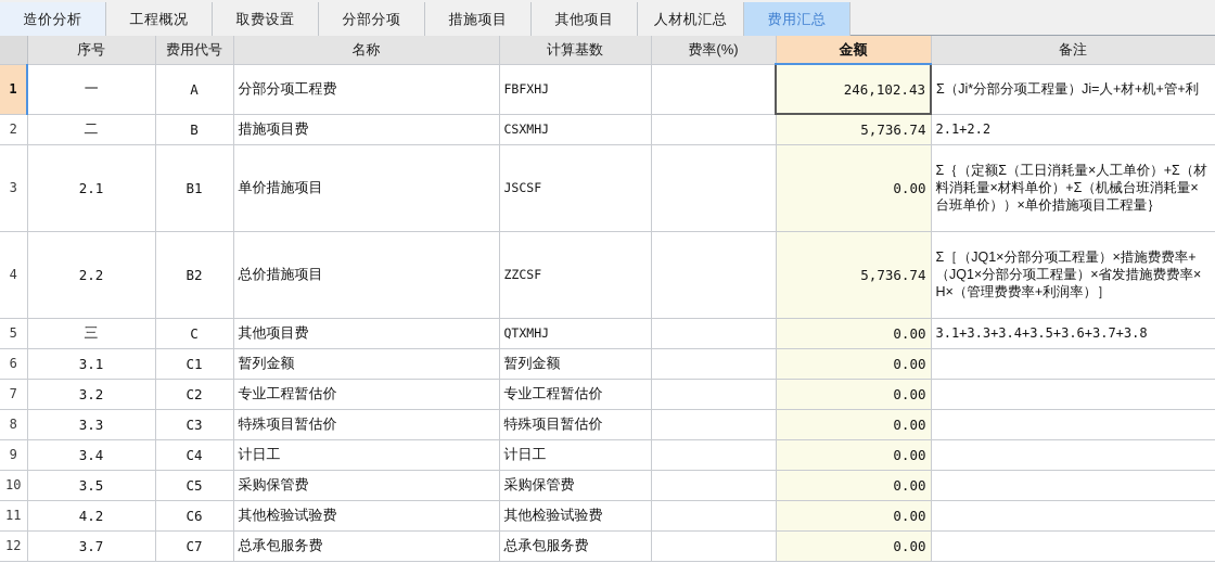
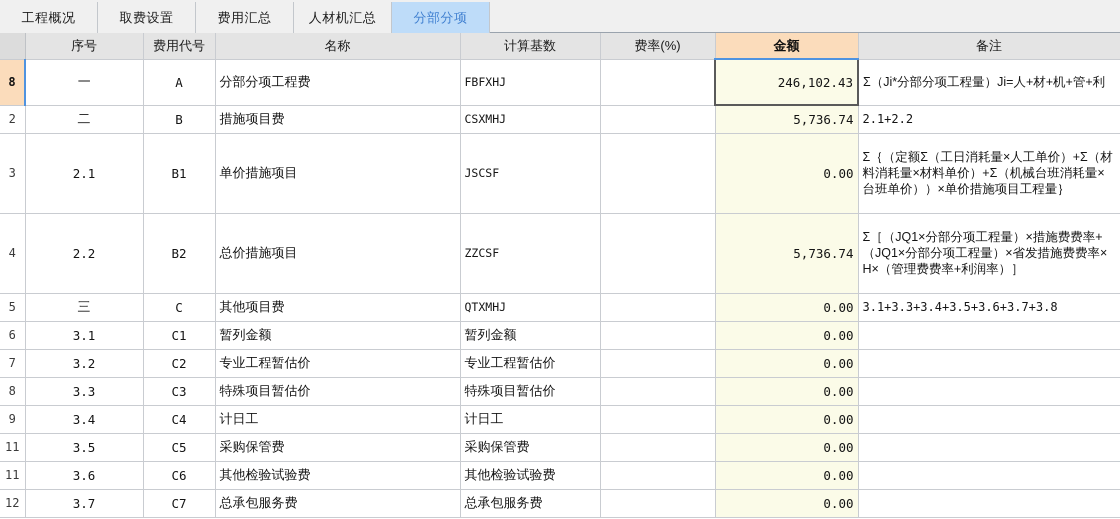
- 造价分析
  工程概况
  取费设置
- 分部分项
+ 费用汇总
- 措施项目
- 其他项目
  人材机汇总
- 费用汇总
+ 分部分项
  	序号	费用代号	名称	计算基数	费率(%)	金额	备注
- 1	一	A	分部分项工程费	FBFXHJ		246,102.43	Σ（Ji*分部分项工程量）Ji=人+材+机+管+利
+ 8	一	A	分部分项工程费	FBFXHJ		246,102.43	Σ（Ji*分部分项工程量）Ji=人+材+机+管+利
  2	二	B	措施项目费	CSXMHJ		5,736.74	2.1+2.2
  3	2.1	B1	单价措施项目	JSCSF		0.00	Σ｛（定额Σ（工日消耗量×人工单价）+Σ（材料消耗量×材料单价）+Σ（机械台班消耗量×台班单价））×单价措施项目工程量｝
  4	2.2	B2	总价措施项目	ZZCSF		5,736.74	Σ［（JQ1×分部分项工程量）×措施费费率+（JQ1×分部分项工程量）×省发措施费费率×H×（管理费费率+利润率）］
  5	三	C	其他项目费	QTXMHJ		0.00	3.1+3.3+3.4+3.5+3.6+3.7+3.8
  6	3.1	C1	暂列金额	暂列金额		0.00
  7	3.2	C2	专业工程暂估价	专业工程暂估价		0.00
  8	3.3	C3	特殊项目暂估价	特殊项目暂估价		0.00
  9	3.4	C4	计日工	计日工		0.00
- 10	3.5	C5	采购保管费	采购保管费		0.00
+ 11	3.5	C5	采购保管费	采购保管费		0.00
- 11	4.2	C6	其他检验试验费	其他检验试验费		0.00
+ 11	3.6	C6	其他检验试验费	其他检验试验费		0.00
  12	3.7	C7	总承包服务费	总承包服务费		0.00
